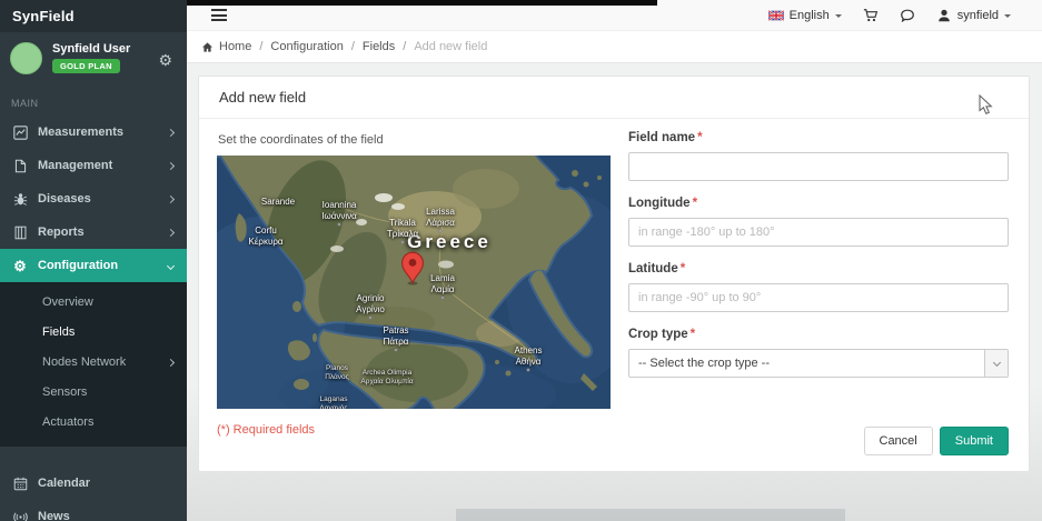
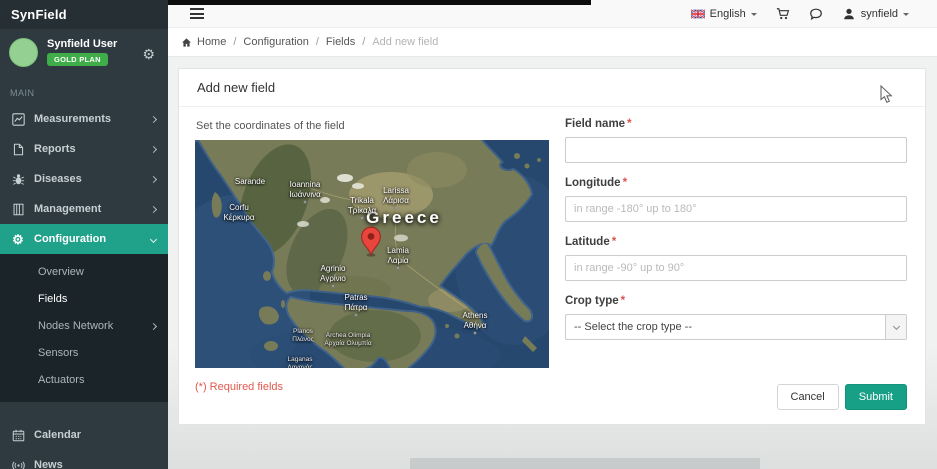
  SynField
  Synfield User
  GOLD PLAN
  ⚙
  MAIN
  Measurements
- Management
+ Reports
  Diseases
- Reports
+ Management
  ⚙
  Configuration
  Overview
  Fields
  Nodes Network
  Sensors
  Actuators
  Calendar
  News
  English
  synfield
  Home
  /
  Configuration
  /
  Fields
  /
  Add new field
  Add new field
  Set the coordinates of the field
  Greece
  Sarande
  Ioannina
  Ιωάννινα
  Trikala
  Τρίκαλα
  Larissa
  Λάρισα
  Corfu
  Κέρκυρα
  Lamia
  Λαμία
  Agrinio
  Αγρίνιο
  Patras
  Πάτρα
  Athens
  Αθήνα
  (*) Required fields
  Field name *
  Longitude *
  in range -180° up to 180°
  Latitude *
  in range -90° up to 90°
  Crop type *
  -- Select the crop type --
  Cancel
  Submit
